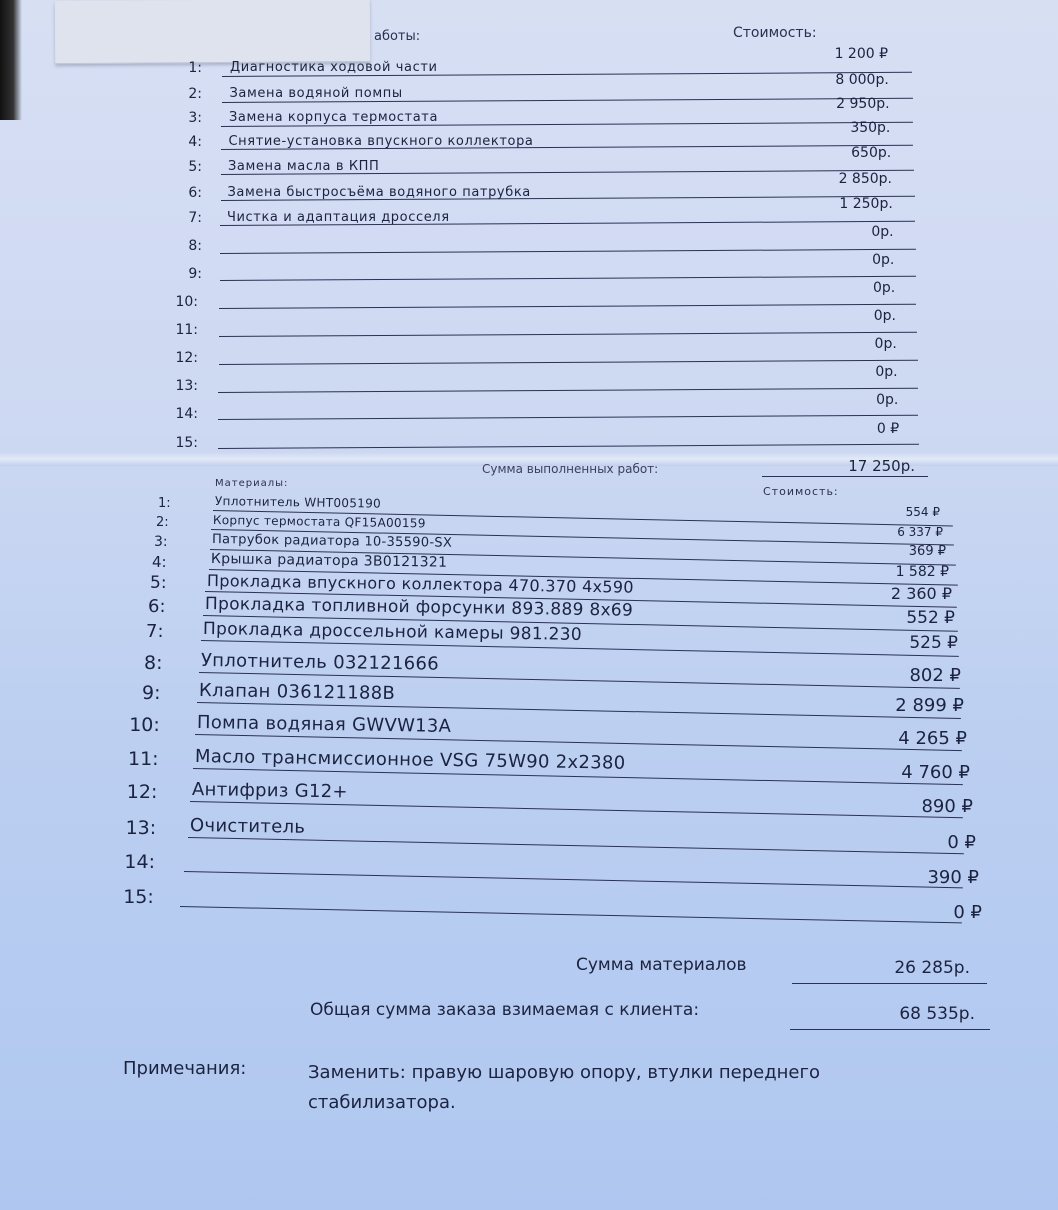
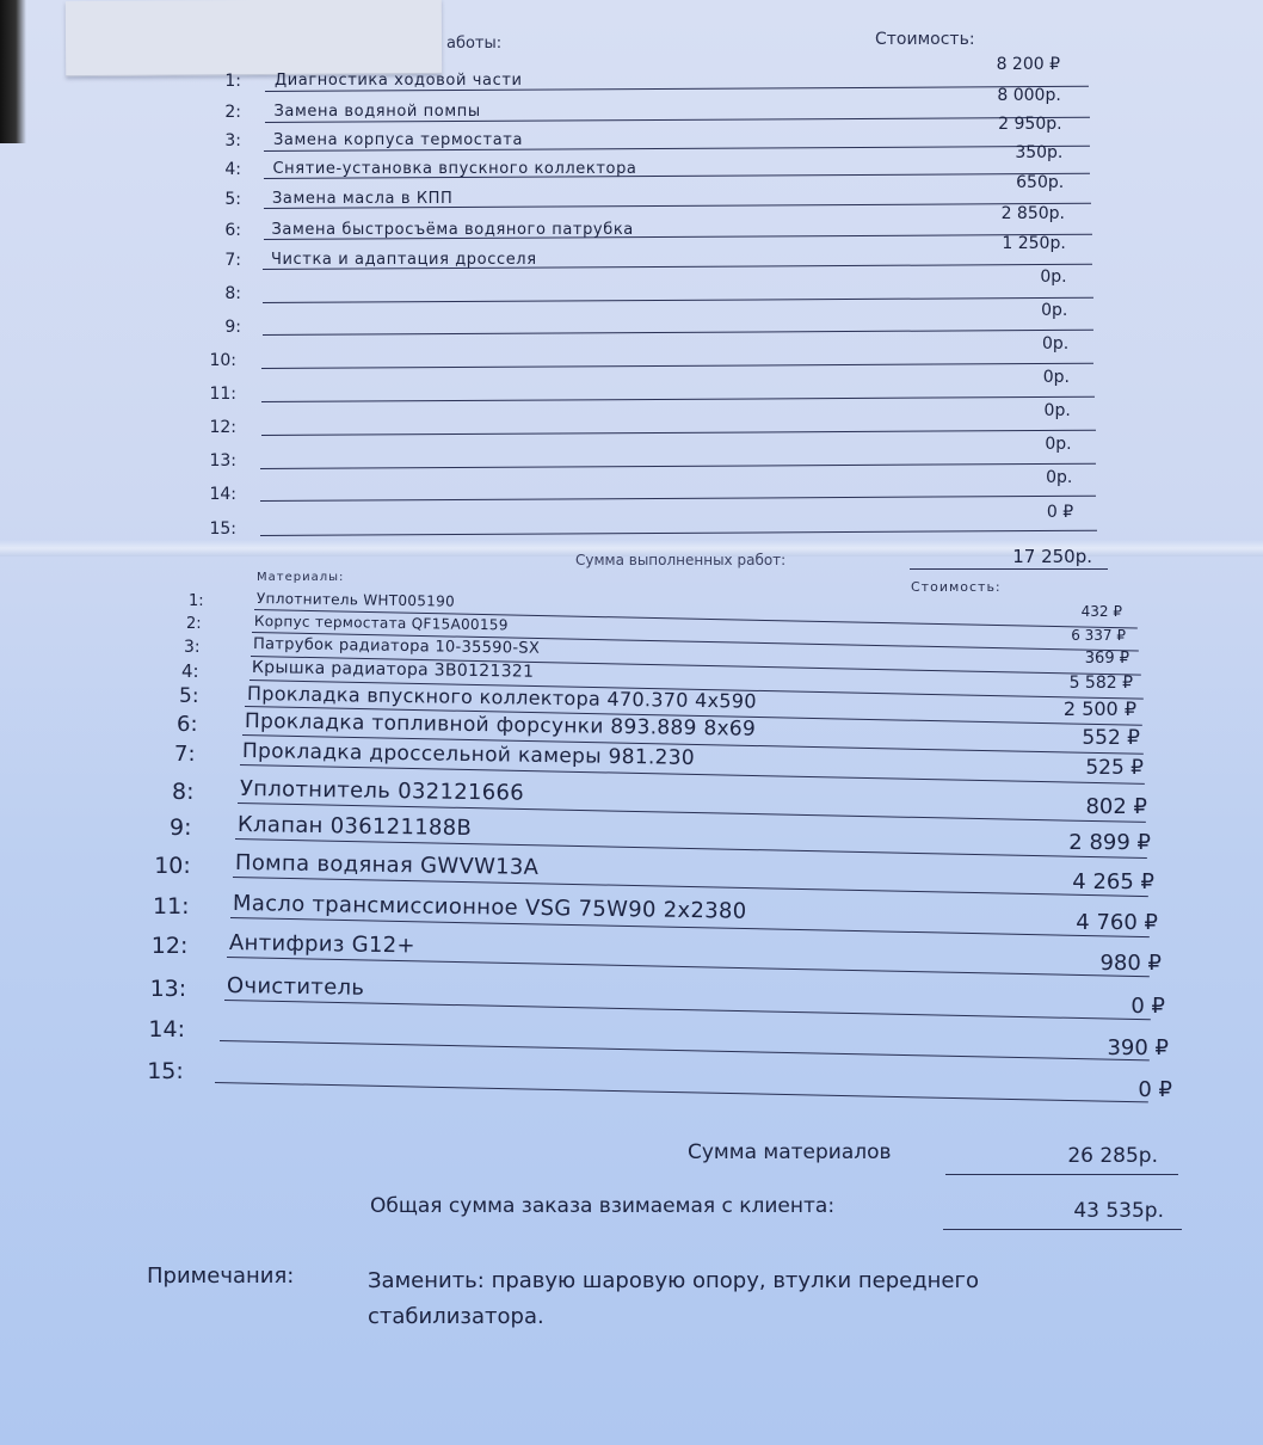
  аботы:
  Стоимость:
  1:
  Диагностика ходовой части
- 1 200 ₽
+ 8 200 ₽
  2:
  Замена водяной помпы
  8 000р.
  3:
  Замена корпуса термостата
  2 950р.
  4:
  Снятие-установка впускного коллектора
  350р.
  5:
  Замена масла в КПП
  650р.
  6:
  Замена быстросъёма водяного патрубка
  2 850р.
  7:
  Чистка и адаптация дросселя
  1 250р.
  8:
  0р.
  9:
  0р.
  10:
  0р.
  11:
  0р.
  12:
  0р.
  13:
  0р.
  14:
  0р.
  15:
  0 ₽
  Сумма выполненных работ:
  17 250р.
  Материалы:
  Стоимость:
  1:
  Уплотнитель WHT005190
- 554 ₽
+ 432 ₽
  2:
  Корпус термостата QF15A00159
  6 337 ₽
  3:
  Патрубок радиатора 10-35590-SX
  369 ₽
  4:
  Крышка радиатора 3B0121321
- 1 582 ₽
+ 5 582 ₽
  5:
  Прокладка впускного коллектора 470.370 4x590
- 2 360 ₽
+ 2 500 ₽
  6:
  Прокладка топливной форсунки 893.889 8x69
  552 ₽
  7:
  Прокладка дроссельной камеры 981.230
  525 ₽
  8:
  Уплотнитель 032121666
  802 ₽
  9:
  Клапан 036121188B
  2 899 ₽
  10:
  Помпа водяная GWVW13A
  4 265 ₽
  11:
  Масло трансмиссионное VSG 75W90 2x2380
  4 760 ₽
  12:
  Антифриз G12+
- 890 ₽
+ 980 ₽
  13:
  Очиститель
  0 ₽
  14:
  390 ₽
  15:
  0 ₽
  Сумма материалов
  26 285р.
  Общая сумма заказа взимаемая с клиента:
- 68 535р.
+ 43 535р.
  Примечания:
  Заменить: правую шаровую опору, втулки переднего стабилизатора.
